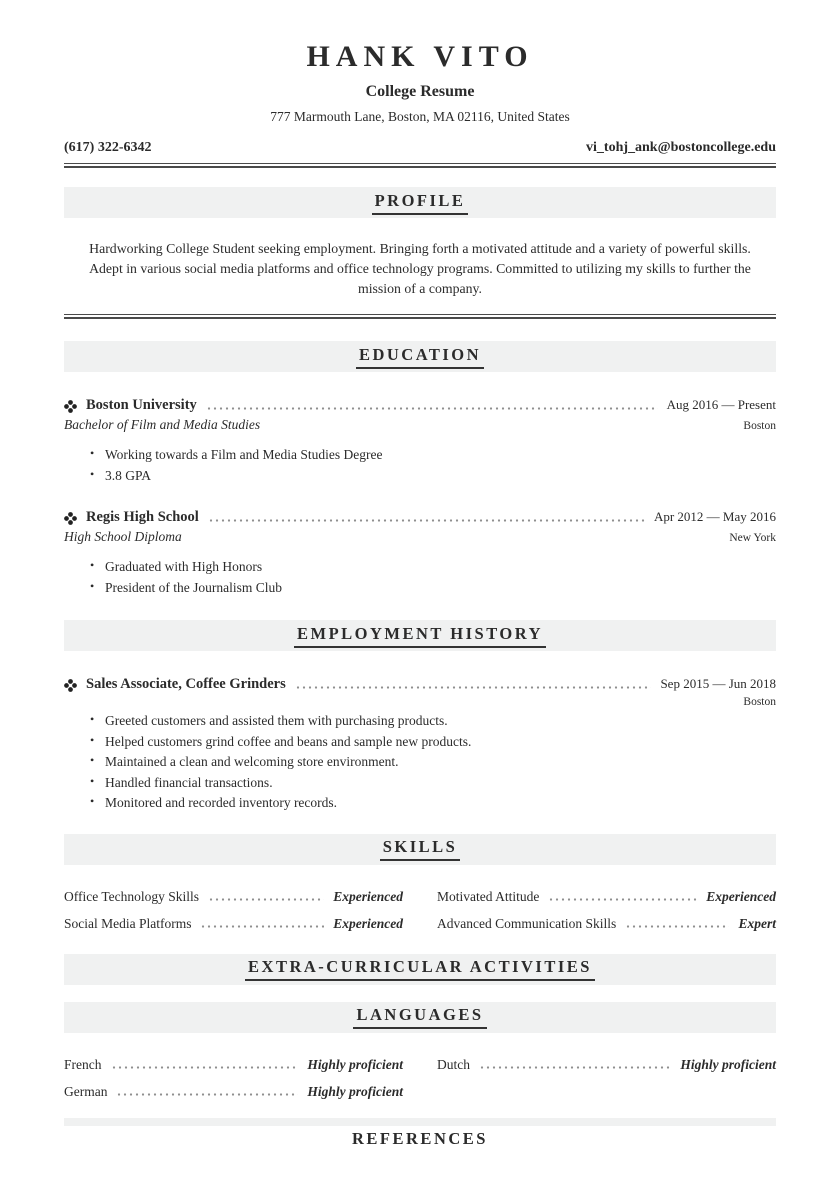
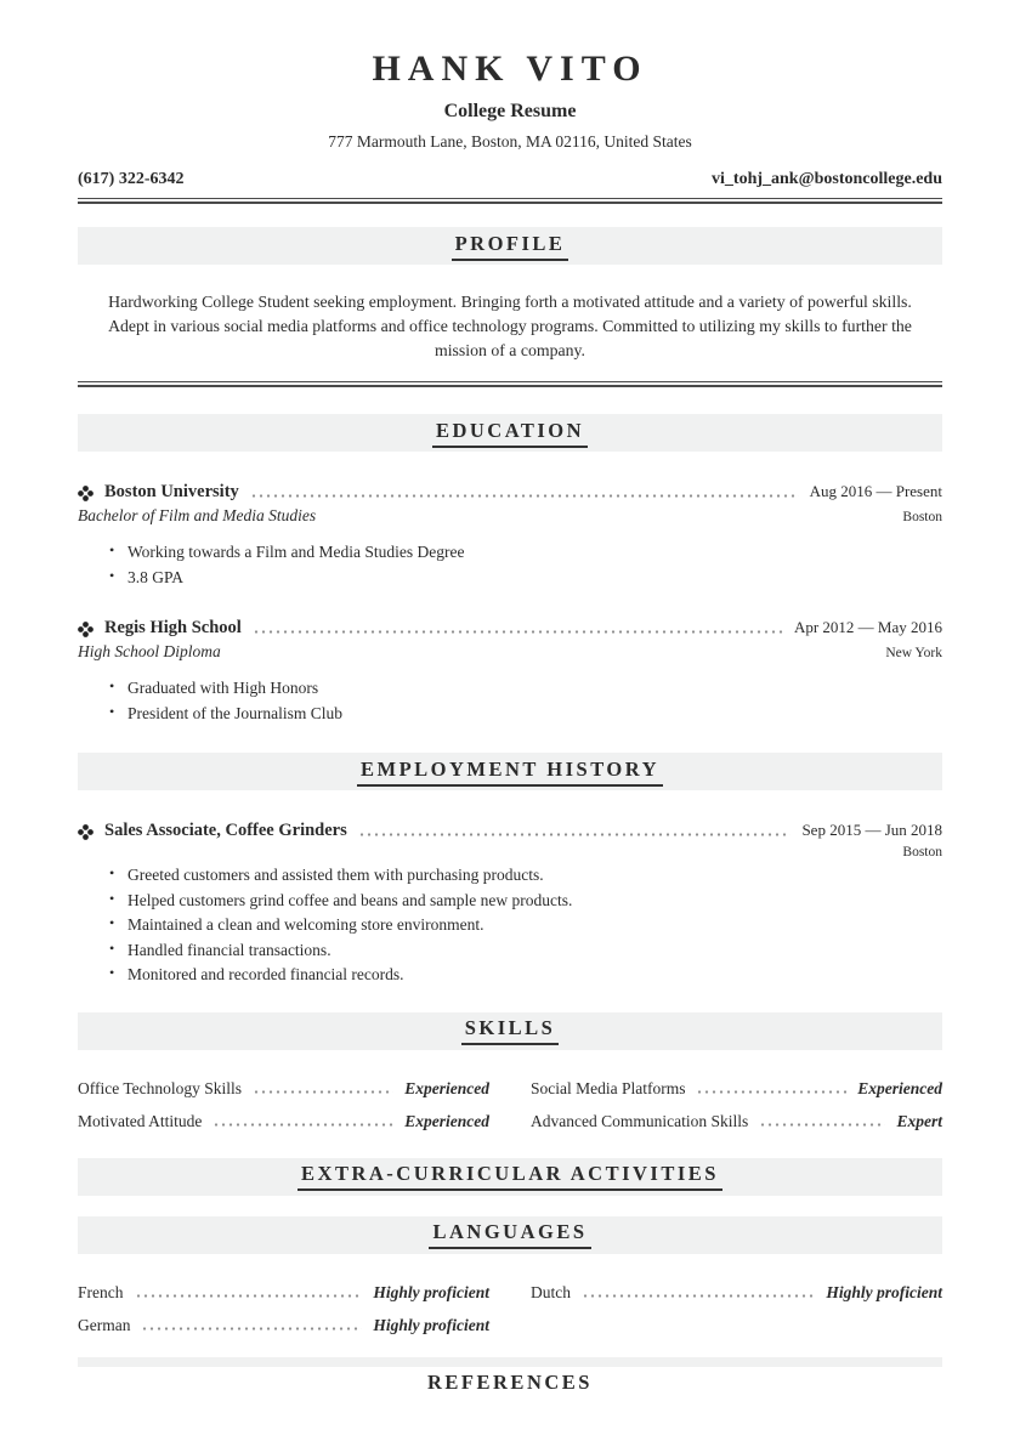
  HANK VITO
  College Resume
  777 Marmouth Lane, Boston, MA 02116, United States
  (617) 322-6342
  vi_tohj_ank@bostoncollege.edu
  PROFILE
  Hardworking College Student seeking employment. Bringing forth a motivated attitude and a variety of powerful skills. Adept in various social media platforms and office technology programs. Committed to utilizing my skills to further the mission of a company.
  EDUCATION
  Boston University
  Aug 2016 — Present
  Bachelor of Film and Media Studies
  Boston
  Working towards a Film and Media Studies Degree
  3.8 GPA
  Regis High School
  Apr 2012 — May 2016
  High School Diploma
  New York
  Graduated with High Honors
  President of the Journalism Club
  EMPLOYMENT HISTORY
  Sales Associate, Coffee Grinders
  Sep 2015 — Jun 2018
  Boston
  Greeted customers and assisted them with purchasing products.
  Helped customers grind coffee and beans and sample new products.
  Maintained a clean and welcoming store environment.
  Handled financial transactions.
- Monitored and recorded inventory records.
+ Monitored and recorded financial records.
  SKILLS
  Office Technology Skills
  Experienced
- Motivated Attitude
+ Social Media Platforms
  Experienced
- Social Media Platforms
+ Motivated Attitude
  Experienced
  Advanced Communication Skills
  Expert
  EXTRA-CURRICULAR ACTIVITIES
  LANGUAGES
  French
  Highly proficient
  Dutch
  Highly proficient
  German
  Highly proficient
  REFERENCES
